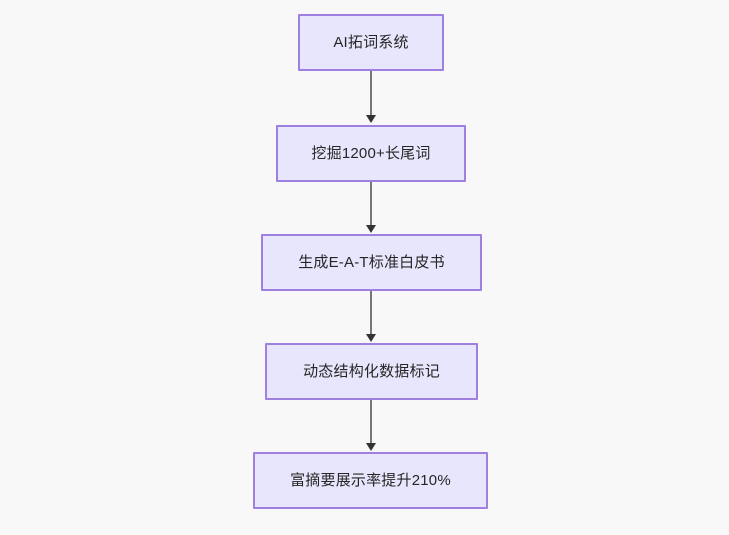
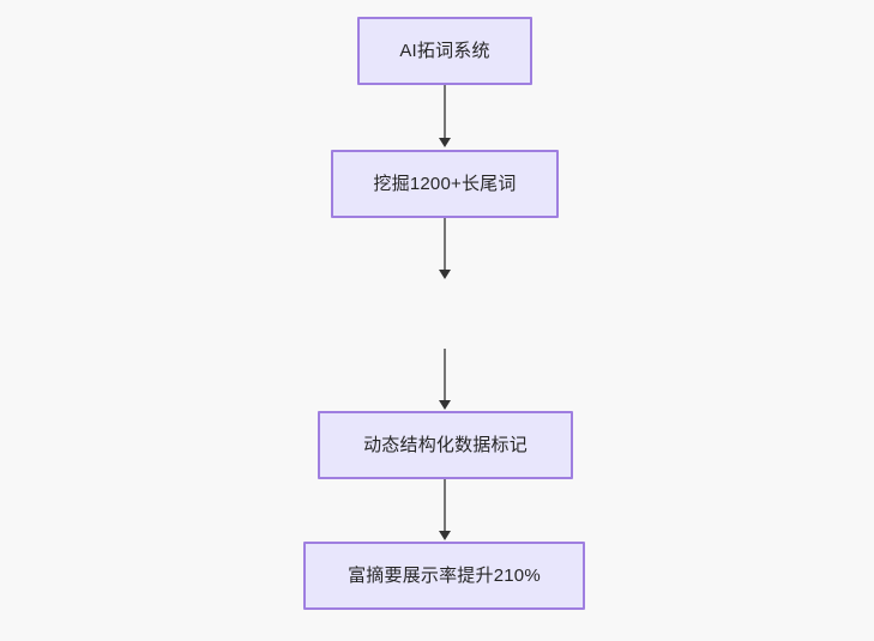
  AI拓词系统
  挖掘1200+长尾词
- 生成E-A-T标准白皮书
  动态结构化数据标记
  富摘要展示率提升210%
